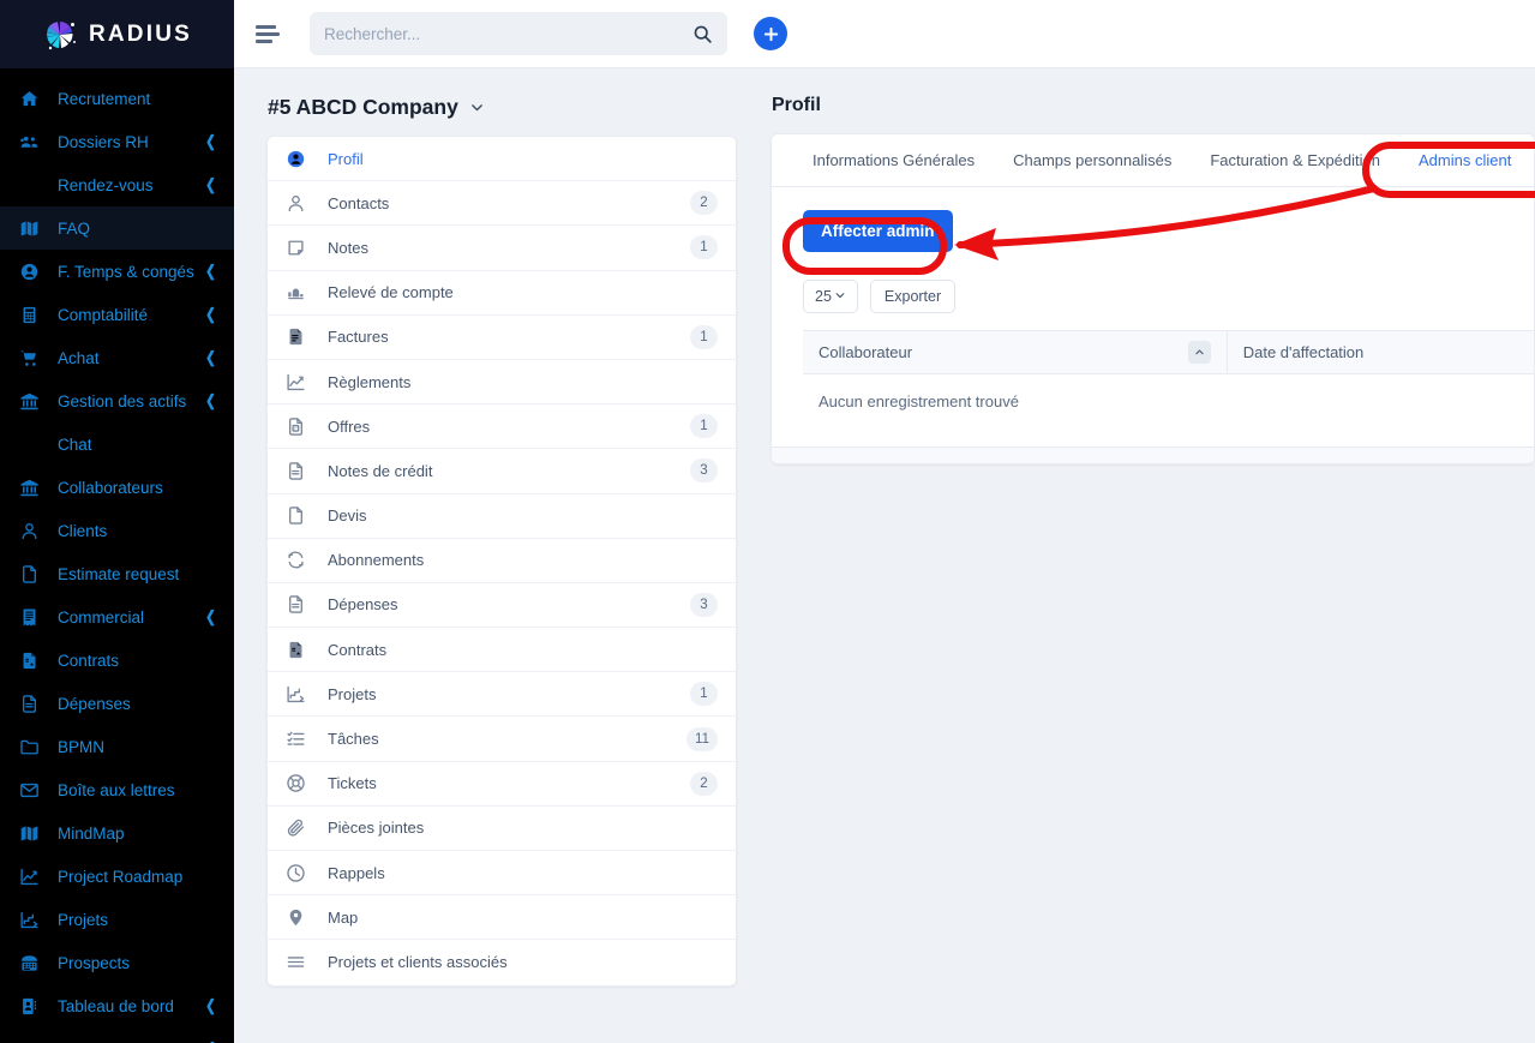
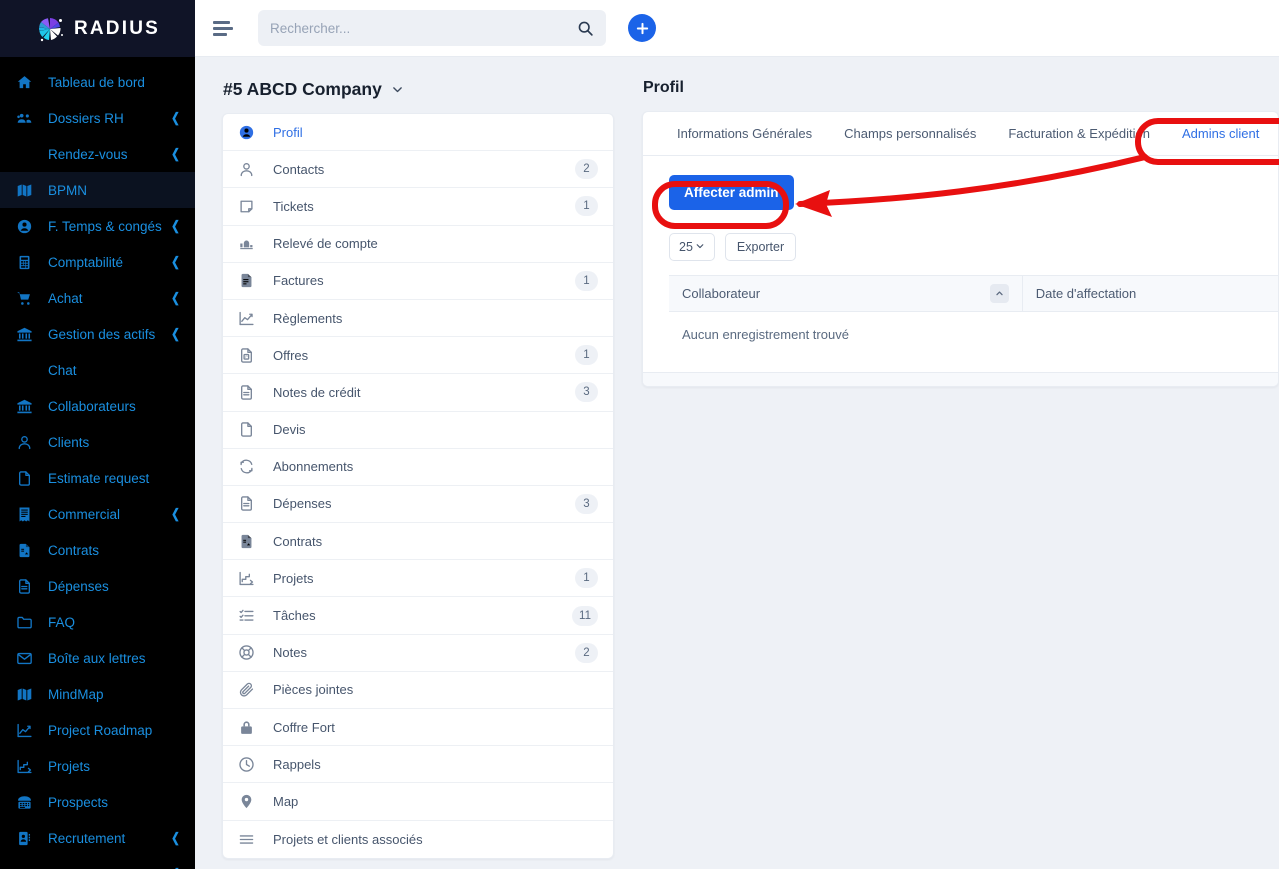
  RADIUS
- Recrutement
+ Tableau de bord
  Dossiers RH
  ❮
  Rendez-vous
  ❮
- FAQ
+ BPMN
  F. Temps & congés
  ❮
  Comptabilité
  ❮
  Achat
  ❮
  Gestion des actifs
  ❮
  Chat
  Collaborateurs
  Clients
  Estimate request
  Commercial
  ❮
  Contrats
  Dépenses
- BPMN
+ FAQ
  Boîte aux lettres
  MindMap
  Project Roadmap
  Projets
  Prospects
- Tableau de bord
+ Recrutement
  ❮
  Rechercher...
  #5 ABCD Company
  Profil
  Contacts
  2
- Notes
+ Tickets
  1
  Relevé de compte
  Factures
  1
  Règlements
  Offres
  1
  Notes de crédit
  3
  Devis
  Abonnements
  Dépenses
  3
  Contrats
  Projets
  1
  Tâches
  11
- Tickets
+ Notes
  2
  Pièces jointes
+ Coffre Fort
  Rappels
  Map
  Projets et clients associés
  Profil
  Informations Générales
  Champs personnalisés
  Facturation & Expéditin
  Admins client
  Affecter admin
  25
  Exporter
  Collaborateur	Date d'affectation
  Aucun enregistrement trouvé
